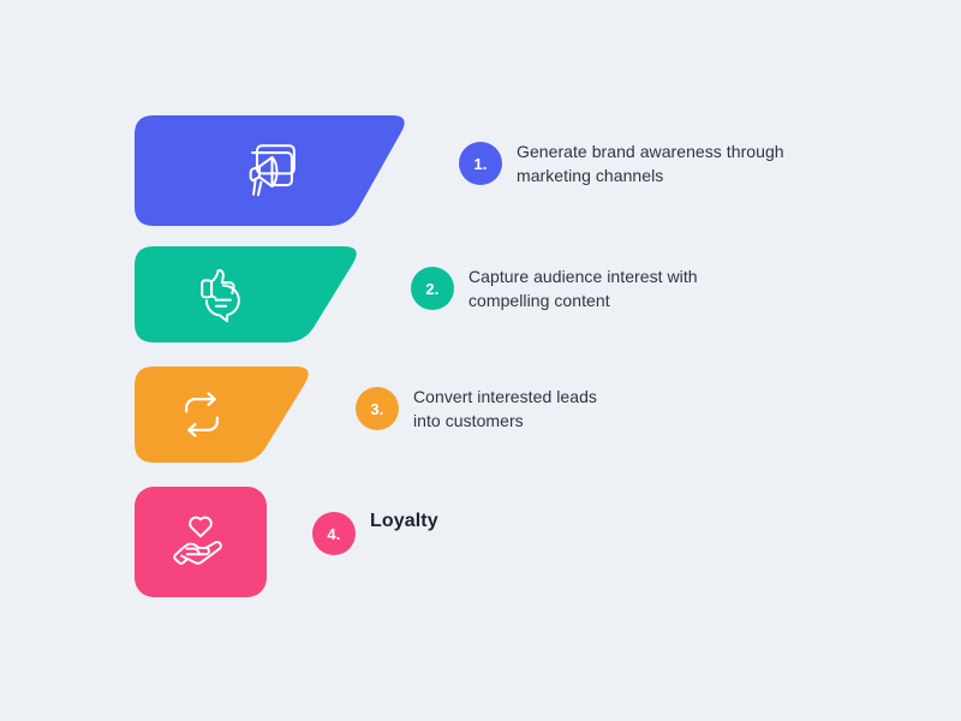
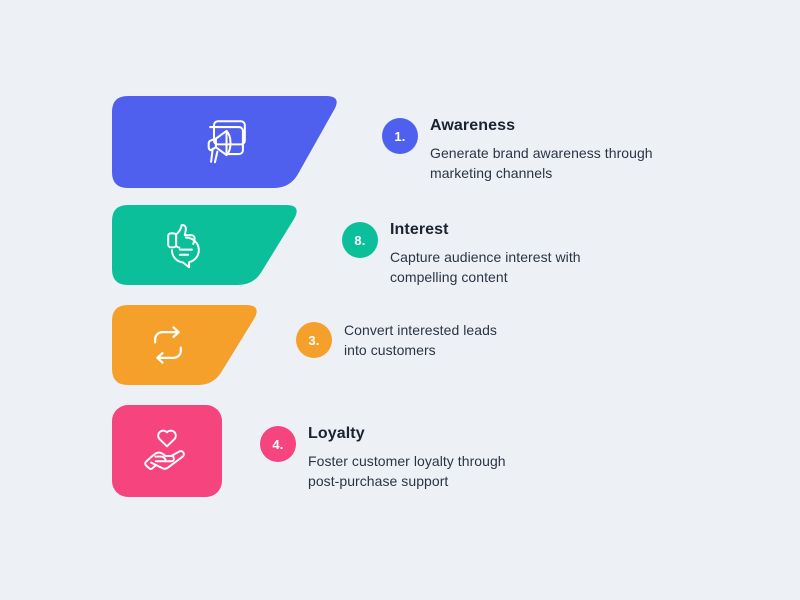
  1.
+ Awareness
  Generate brand awareness through
  marketing channels
- 2.
+ 8.
+ Interest
  Capture audience interest with
  compelling content
  3.
  Convert interested leads
  into customers
  4.
  Loyalty
+ Foster customer loyalty through
+ post-purchase support
